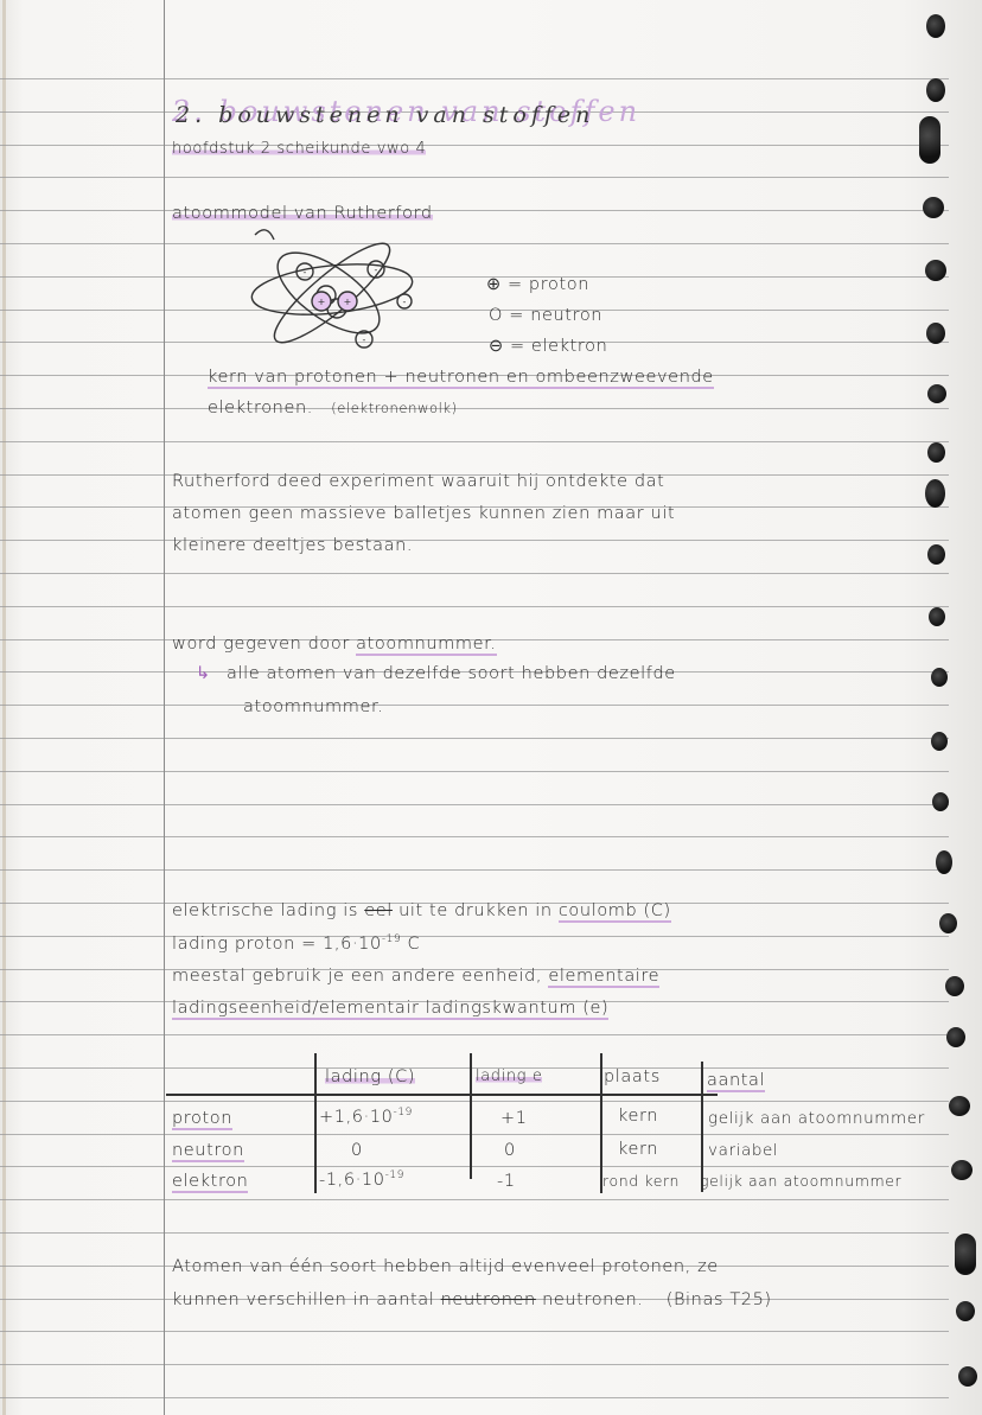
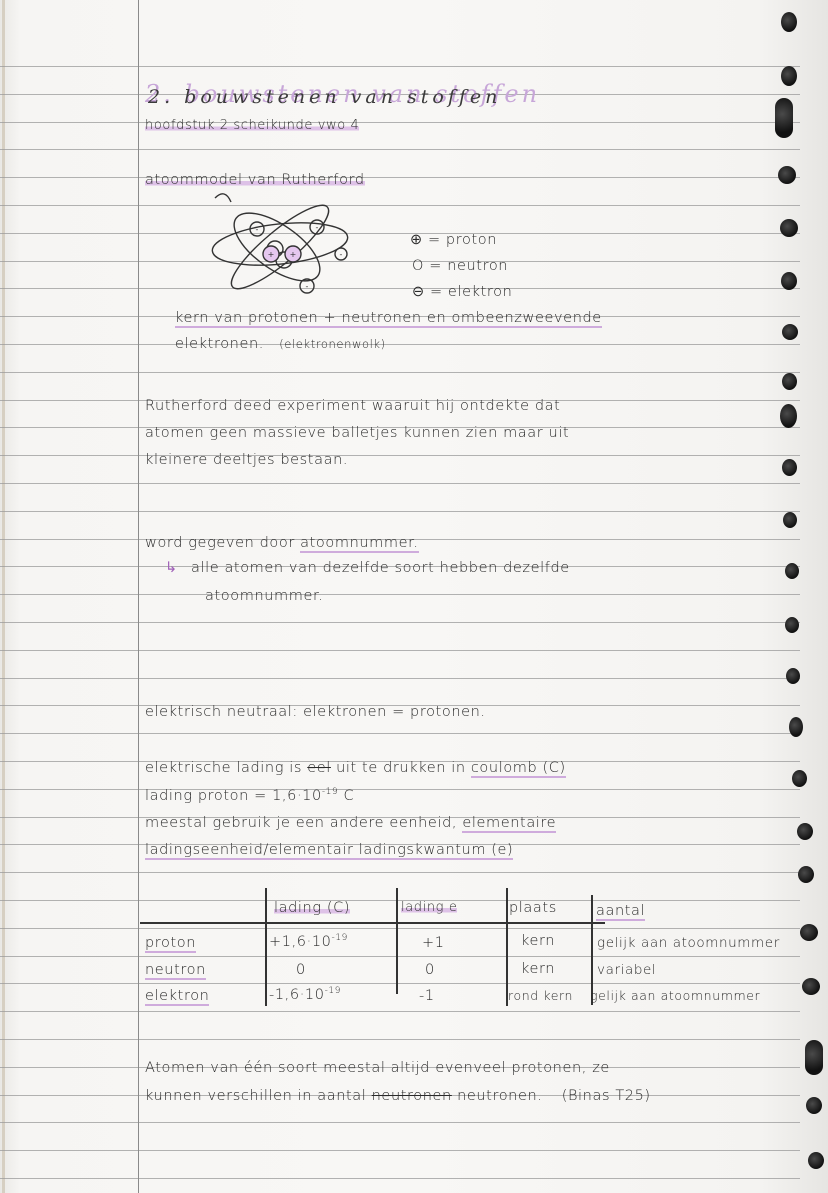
  2. bouwstenen van stoffen
  2. bouwstenen van stoffen
  hoofdstuk 2 scheikunde vwo 4
  atoommodel van Rutherford
  +
  +
  -
  -
  -
  -
  ⊕ = proton
  O = neutron
  ⊖ = elektron
  kern van protonen + neutronen en ombeenzweevende
  elektronen. (elektronenwolk)
  Rutherford deed experiment waaruit hij ontdekte dat
  atomen geen massieve balletjes kunnen zien maar uit
  kleinere deeltjes bestaan.
  word gegeven door atoomnummer.
  ↳ alle atomen van dezelfde soort hebben dezelfde
  atoomnummer.
+ elektrisch neutraal: elektronen = protonen.
  elektrische lading is eel uit te drukken in coulomb (C)
  lading proton = 1,6·10-19 C
  meestal gebruik je een andere eenheid, elementaire
  ladingseenheid/elementair ladingskwantum (e)
  lading (C)
  lading e
  plaats
  aantal
  proton
  +1,6·10-19
  +1
  kern
  gelijk aan atoomnummer
  neutron
  0
  0
  kern
  variabel
  elektron
  -1,6·10-19
  -1
  rond kern
  gelijk aan atoomnummer
- Atomen van één soort hebben altijd evenveel protonen, ze
+ Atomen van één soort meestal altijd evenveel protonen, ze
  kunnen verschillen in aantal neutronen neutronen. (Binas T25)
